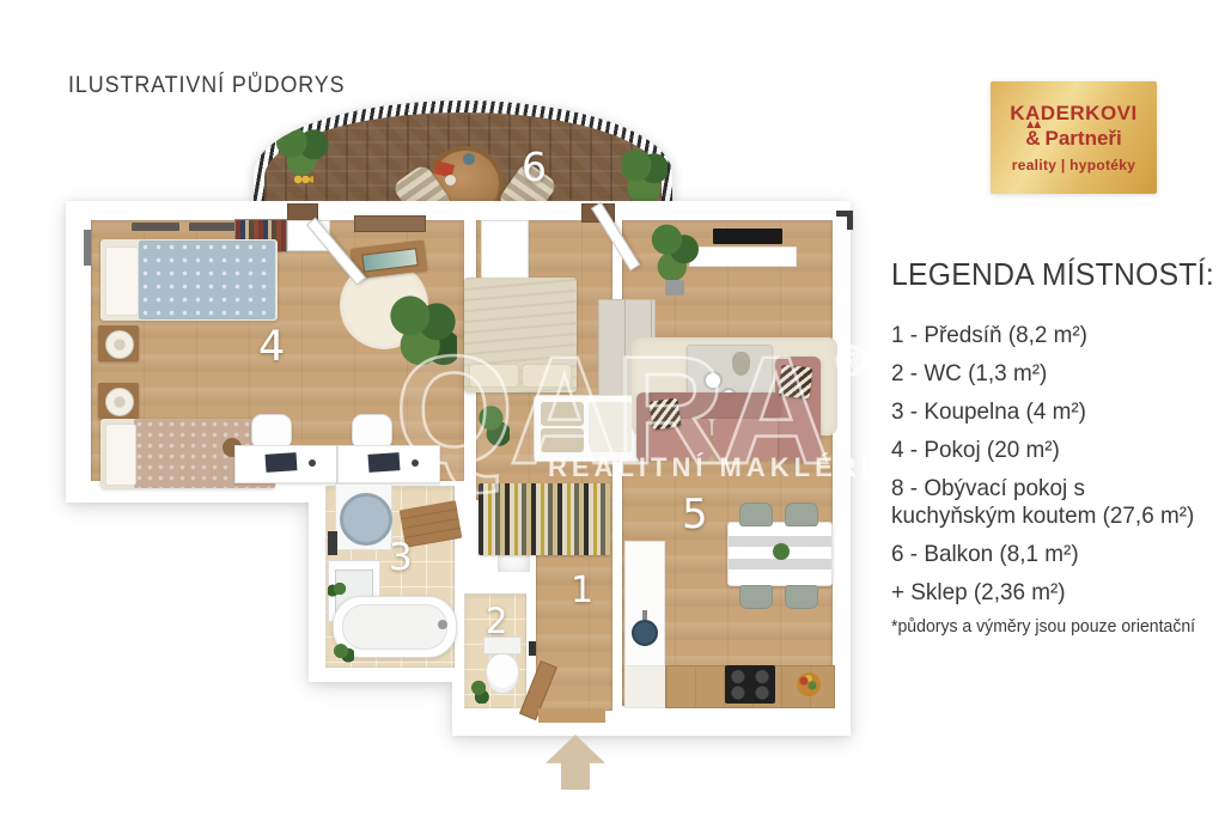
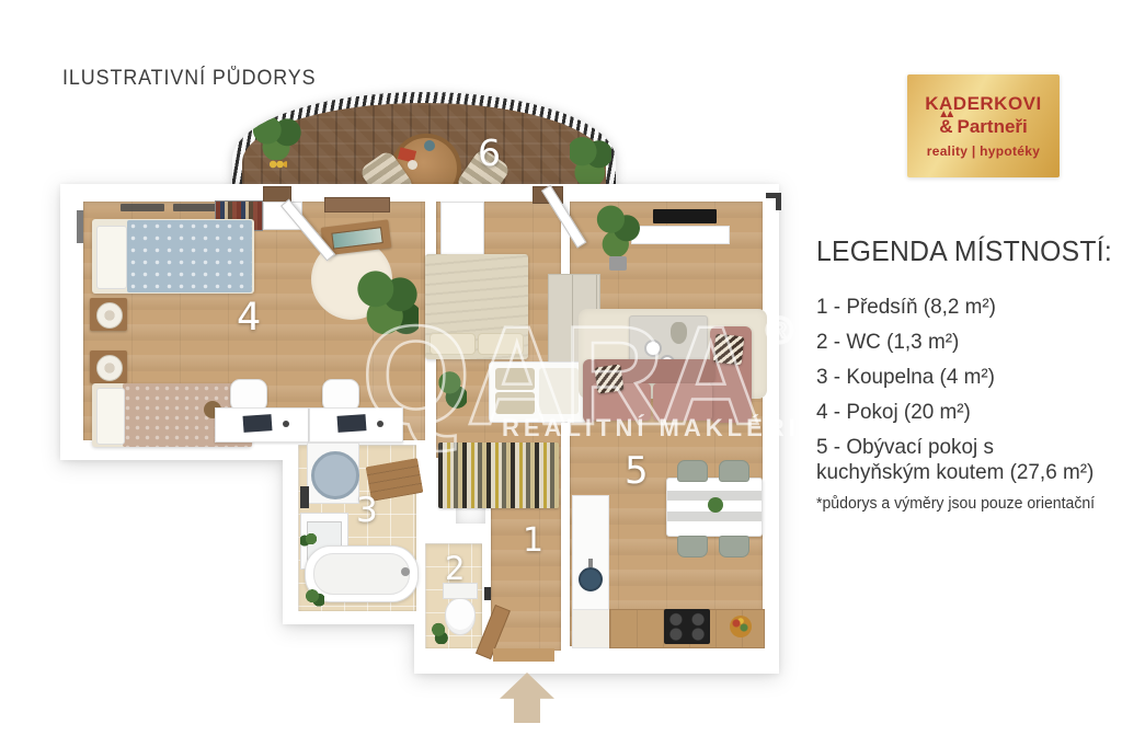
  ILUSTRATIVNÍ PŮDORYS
  KADERKOVI
  & Partneři
  reality | hypotéky
  LEGENDA MÍSTNOSTÍ
  1 - Předsíň (8,2 m²)
  2 - WC (1,3 m²)
  3 - Koupelna (4 m²)
  4 - Pokoj (20 m²)
- 8 - Obývací pokoj s kuchyňským koutem (27,6 m²)
+ 5 - Obývací pokoj s kuchyňským koutem (27,6 m²)
- 6 - Balkon (8,1 m²)
- + Sklep (2,36 m²)
  *půdorys a výměry jsou pouze orientační
  6
  4
  5
  3
  2
  1
  QARA ®
  REALITNÍ MAKLÉŘI
